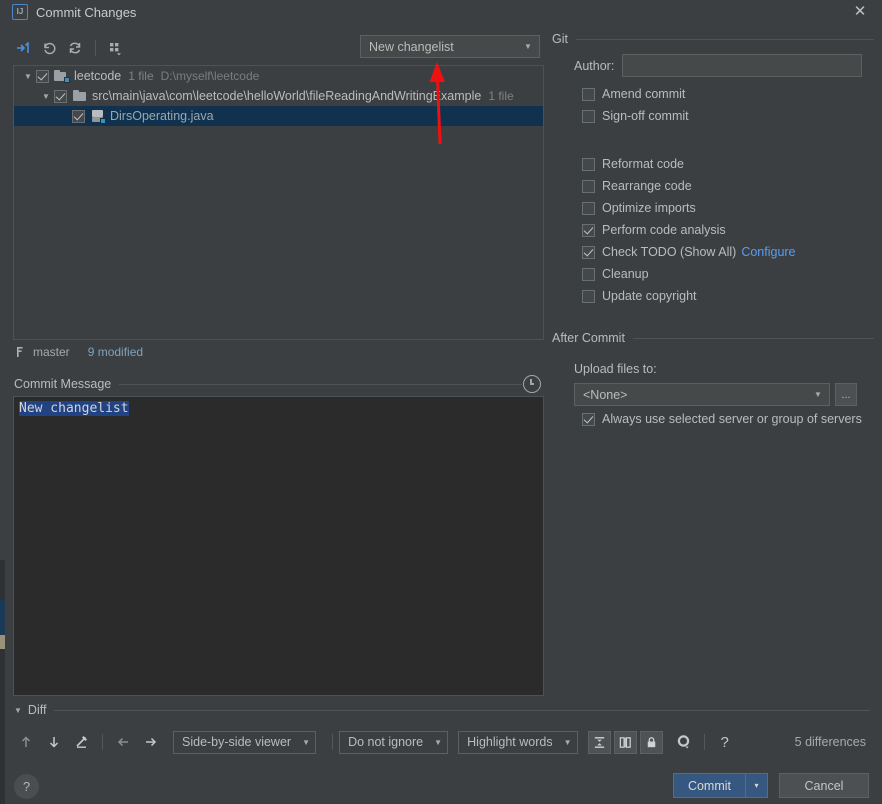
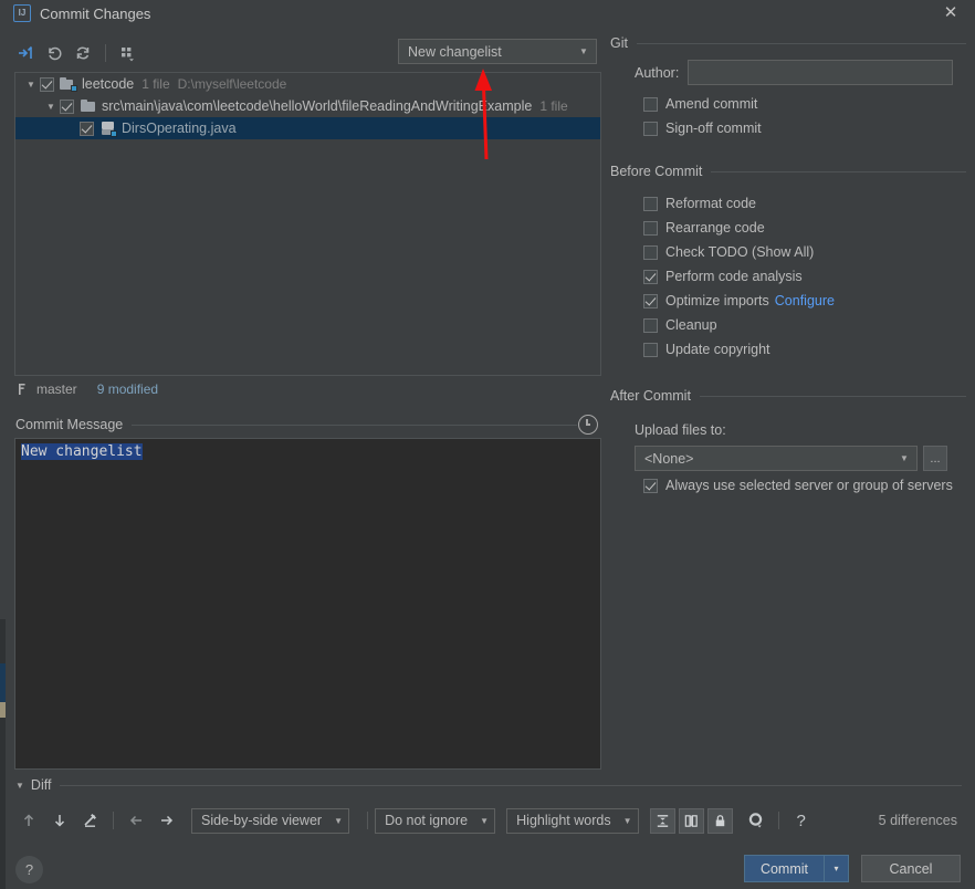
  IJ
  Commit Changes
  ✕
  New changelist
  ▼
  ▼
  leetcode
  1 file
  D:\myself\leetcode
  ▼
  src\main\java\com\leetcode\helloWorld\fileReadingAndWritingxample
  1 file
  DirsOperating.java
  master
  9 modified
  Commit Message
  New changelist
  Git
  Author:
  Amend commit
  Sign-off commit
+ Before Commit
  Reformat code
  Rearrange code
- Optimize imports
+ Check TODO (Show All)
  Perform code analysis
- Check TODO (Show All)
+ Optimize imports
  Configure
  Cleanup
  Update copyright
  After Commit
  Upload files to:
  <None>
  ▼
  ...
  Always use selected server or group of servers
  ▼
  Diff
  Side-by-side viewer
  ▼
  Do not ignore
  ▼
  Highlight words
  ▼
  ?
  5 differences
  ?
  Commit
  ▾
  Cancel
